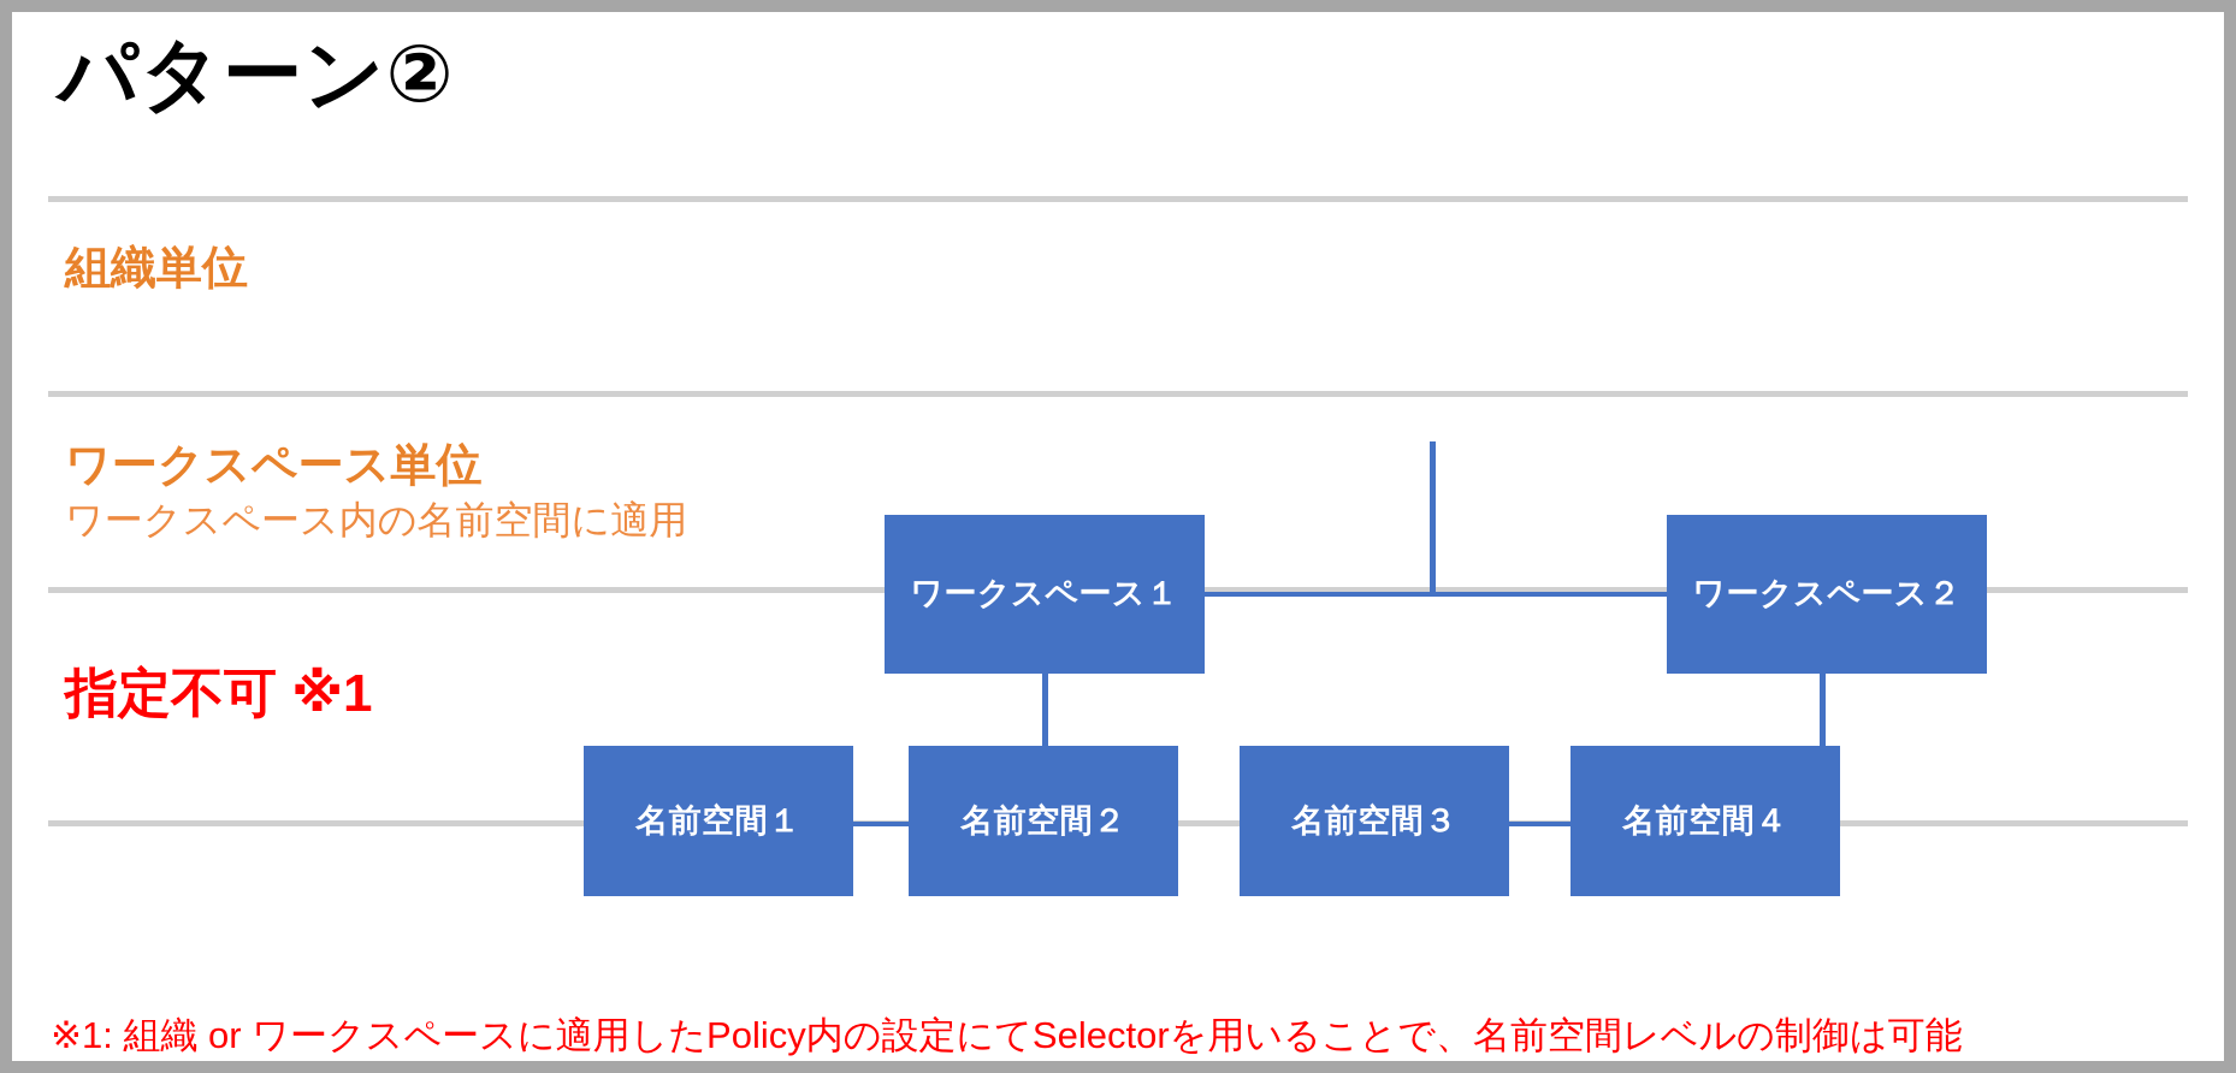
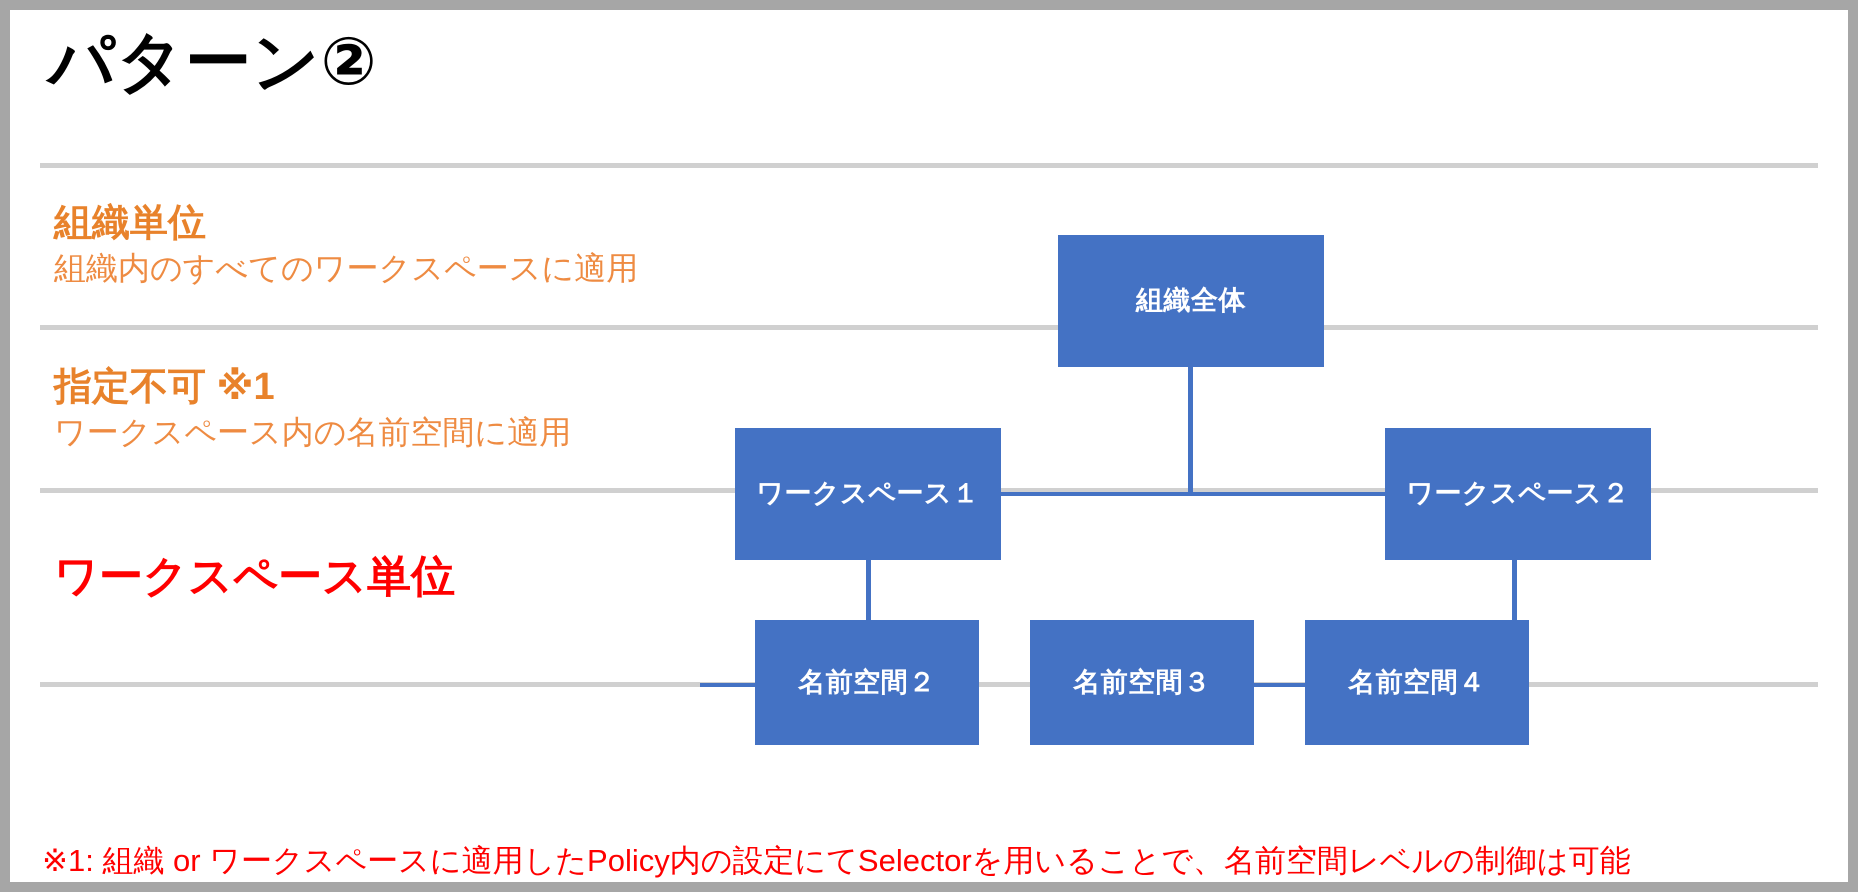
  パターン②
  組織単位
+ 組織内のすべてのワークスペースに適用
- ワークスペース単位
+ 指定不可 ※1
  ワークスペース内の名前空間に適用
- 指定不可 ※1
+ ワークスペース単位
+ 組織全体
  ワークスペース１
  ワークスペース２
- 名前空間１
  名前空間２
  名前空間３
  名前空間４
  ※1: 組織 or ワークスペースに適用したPolicy内の設定にてSelectorを用いることで、名前空間レベルの制御は可能
